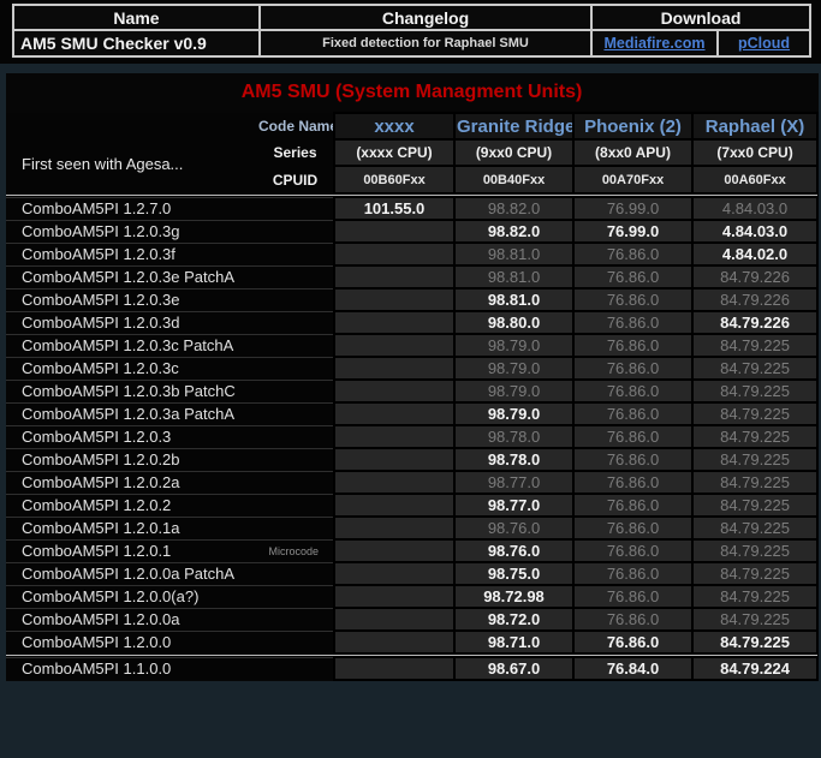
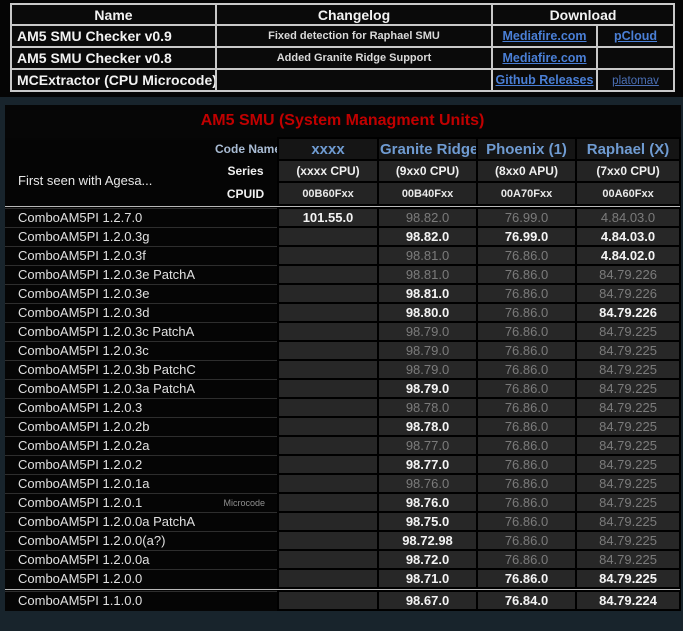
  Name	Changelog	Download
  AM5 SMU Checker v0.9	Fixed detection for Raphael SMU	Mediafire.com	pCloud
+ AM5 SMU Checker v0.8	Added Granite Ridge Support	Mediafire.com
+ MCExtractor (CPU Microcode)		Github Releases	platomav
  AM5 SMU (System Managment Units)
- First seen with Agesa...	Code Nam	xxxx	Granite Ridge	Phoenix (2)	Raphael (X)
+ First seen with Agesa...	Code Nam	xxxx	Granite Ridge	Phoenix (1)	Raphael (X)
  Series	(xxxx CPU)	(9xx0 CPU)	(8xx0 APU)	(7xx0 CPU)
  CPUID	00B60Fxx	00B40Fxx	00A70Fxx	00A60Fxx
  ComboAM5PI 1.2.7.0	101.55.0	98.82.0	76.99.0	4.84.03.0
  ComboAM5PI 1.2.0.3g		98.82.0	76.99.0	4.84.03.0
  ComboAM5PI 1.2.0.3f		98.81.0	76.86.0	4.84.02.0
  ComboAM5PI 1.2.0.3e PatchA		98.81.0	76.86.0	84.79.226
  ComboAM5PI 1.2.0.3e		98.81.0	76.86.0	84.79.226
  ComboAM5PI 1.2.0.3d		98.80.0	76.86.0	84.79.226
  ComboAM5PI 1.2.0.3c PatchA		98.79.0	76.86.0	84.79.225
  ComboAM5PI 1.2.0.3c		98.79.0	76.86.0	84.79.225
  ComboAM5PI 1.2.0.3b PatchC		98.79.0	76.86.0	84.79.225
  ComboAM5PI 1.2.0.3a PatchA		98.79.0	76.86.0	84.79.225
  ComboAM5PI 1.2.0.3		98.78.0	76.86.0	84.79.225
  ComboAM5PI 1.2.0.2b		98.78.0	76.86.0	84.79.225
  ComboAM5PI 1.2.0.2a		98.77.0	76.86.0	84.79.225
  ComboAM5PI 1.2.0.2		98.77.0	76.86.0	84.79.225
  ComboAM5PI 1.2.0.1a		98.76.0	76.86.0	84.79.225
  ComboAM5PI 1.2.0.1 Microcode		98.76.0	76.86.0	84.79.225
  ComboAM5PI 1.2.0.0a PatchA		98.75.0	76.86.0	84.79.225
  ComboAM5PI 1.2.0.0(a?)		98.72.98	76.86.0	84.79.225
  ComboAM5PI 1.2.0.0a		98.72.0	76.86.0	84.79.225
  ComboAM5PI 1.2.0.0		98.71.0	76.86.0	84.79.225
  ComboAM5PI 1.1.0.0		98.67.0	76.84.0	84.79.224
